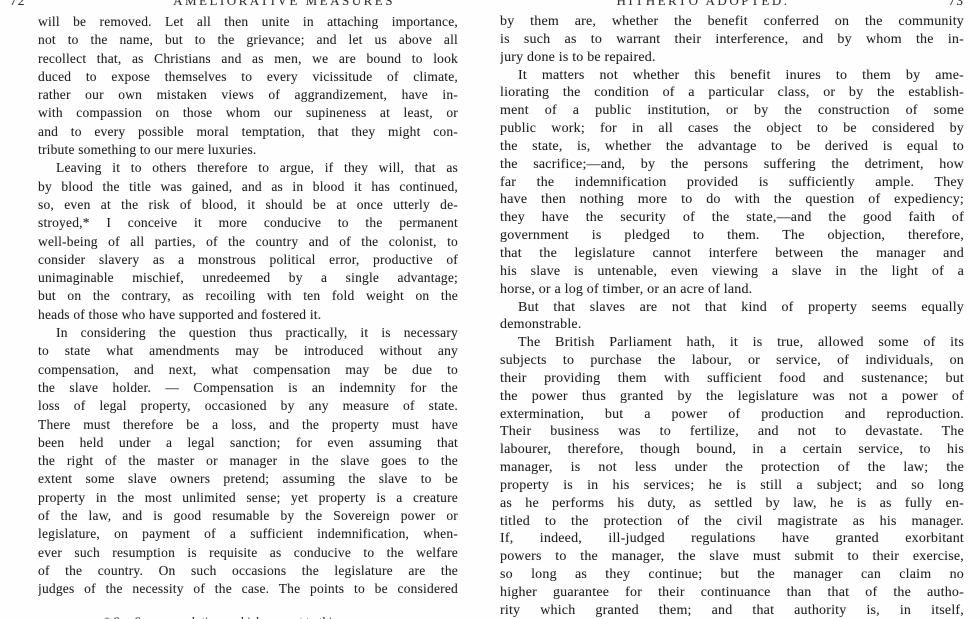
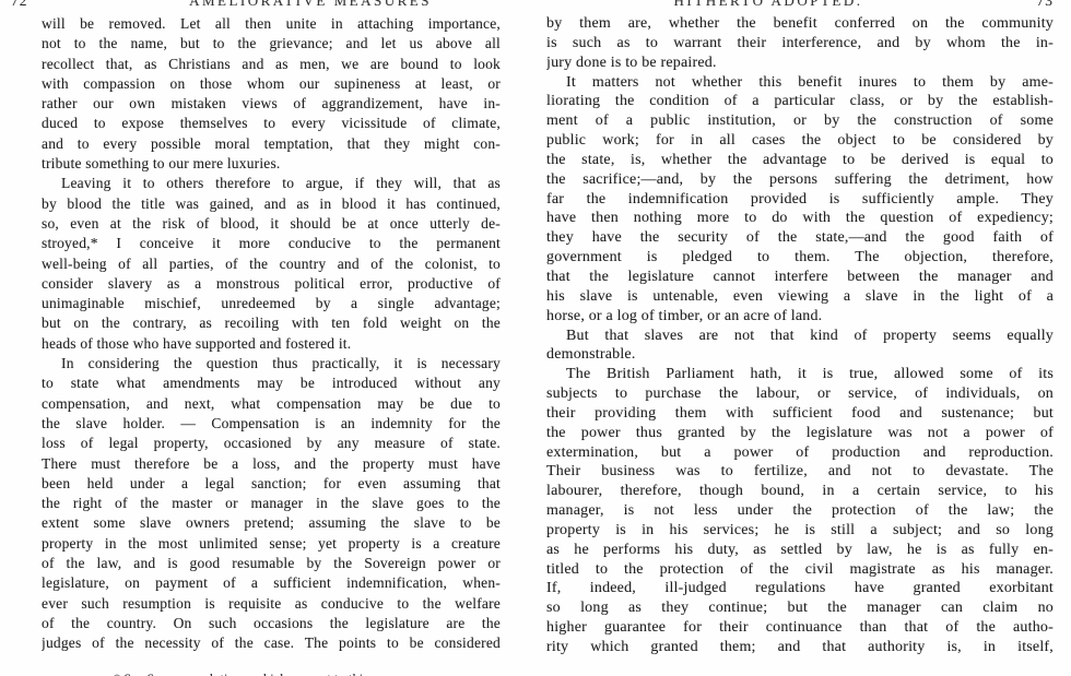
  72
  AMELIORATIVE MEASURES
  will be removed. Let all then unite in attaching importance,
  not to the name, but to the grievance; and let us above all
  recollect that, as Christians and as men, we are bound to look
- duced to expose themselves to every vicissitude of climate,
+ with compassion on those whom our supineness at least, or
  rather our own mistaken views of aggrandizement, have in-
- with compassion on those whom our supineness at least, or
+ duced to expose themselves to every vicissitude of climate,
  and to every possible moral temptation, that they might con-
  tribute something to our mere luxuries.
  Leaving it to others therefore to argue, if they will, that as
  by blood the title was gained, and as in blood it has continued,
  so, even at the risk of blood, it should be at once utterly de-
  stroyed,* I conceive it more conducive to the permanent
  well-being of all parties, of the country and of the colonist, to
  consider slavery as a monstrous political error, productive of
  unimaginable mischief, unredeemed by a single advantage;
  but on the contrary, as recoiling with ten fold weight on the
  heads of those who have supported and fostered it.
  In considering the question thus practically, it is necessary
  to state what amendments may be introduced without any
  compensation, and next, what compensation may be due to
  the slave holder. — Compensation is an indemnity for the
  loss of legal property, occasioned by any measure of state.
  There must therefore be a loss, and the property must have
  been held under a legal sanction; for even assuming that
  the right of the master or manager in the slave goes to the
  extent some slave owners pretend; assuming the slave to be
  property in the most unlimited sense; yet property is a creature
  of the law, and is good resumable by the Sovereign power or
  legislature, on payment of a sufficient indemnification, when-
  ever such resumption is requisite as conducive to the welfare
  of the country. On such occasions the legislature are the
  judges of the necessity of the case. The points to be considered
  HITHERTO ADOPTED.
  73
  by them are, whether the benefit conferred on the community
  is such as to warrant their interference, and by whom the in-
  jury done is to be repaired.
  It matters not whether this benefit inures to them by ame-
  liorating the condition of a particular class, or by the establish-
  ment of a public institution, or by the construction of some
  public work; for in all cases the object to be considered by
  the state, is, whether the advantage to be derived is equal to
  the sacrifice;—and, by the persons suffering the detriment, how
  far the indemnification provided is sufficiently ample. They
  have then nothing more to do with the question of expediency;
  they have the security of the state,—and the good faith of
  government is pledged to them. The objection, therefore,
  that the legislature cannot interfere between the manager and
  his slave is untenable, even viewing a slave in the light of a
  horse, or a log of timber, or an acre of land.
  But that slaves are not that kind of property seems equally
  demonstrable.
  The British Parliament hath, it is true, allowed some of its
  subjects to purchase the labour, or service, of individuals, on
  their providing them with sufficient food and sustenance; but
  the power thus granted by the legislature was not a power of
  extermination, but a power of production and reproduction.
  Their business was to fertilize, and not to devastate. The
  labourer, therefore, though bound, in a certain service, to his
  manager, is not less under the protection of the law; the
  property is in his services; he is still a subject; and so long
  as he performs his duty, as settled by law, he is as fully en-
  titled to the protection of the civil magistrate as his manager.
  If, indeed, ill-judged regulations have granted exorbitant
- powers to the manager, the slave must submit to their exercise,
  so long as they continue; but the manager can claim no
  higher guarantee for their continuance than that of the autho-
  rity which granted them; and that authority is, in itself,
